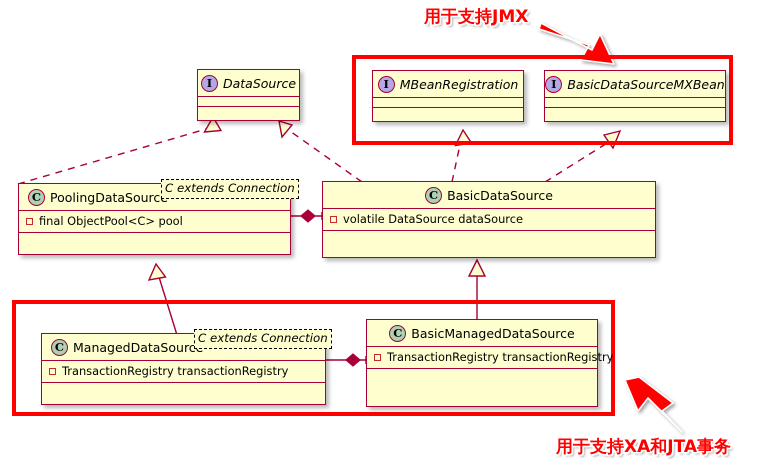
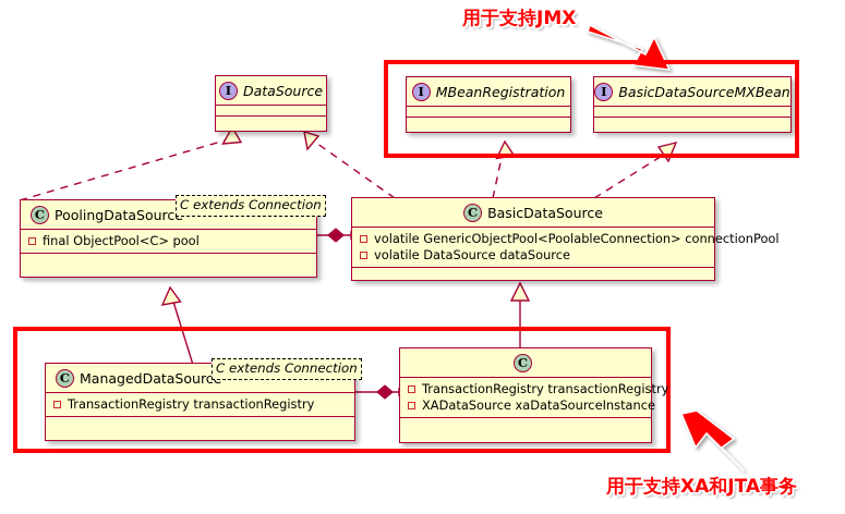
  I
  DataSource
  I
  MBeanRegistration
  I
  BasicDataSourceMXBean
  C
  PoolingDataSourc
  final ObjectPool<C> pool
  C extends Connection
  C
  BasicDataSource
+ volatile GenericObjectPool<PoolableConnection> connectionPool
  volatile DataSource dataSource
  C
  ManagedDataSourc
  TransactionRegistry transactionRegistry
  C extends Connection
  C
- BasicManagedDataSource
  TransactionRegistry transactionRegistry
+ XADataSource xaDataSourceInstance
  用于支持JMX
  用于支持XA和JTA事务
